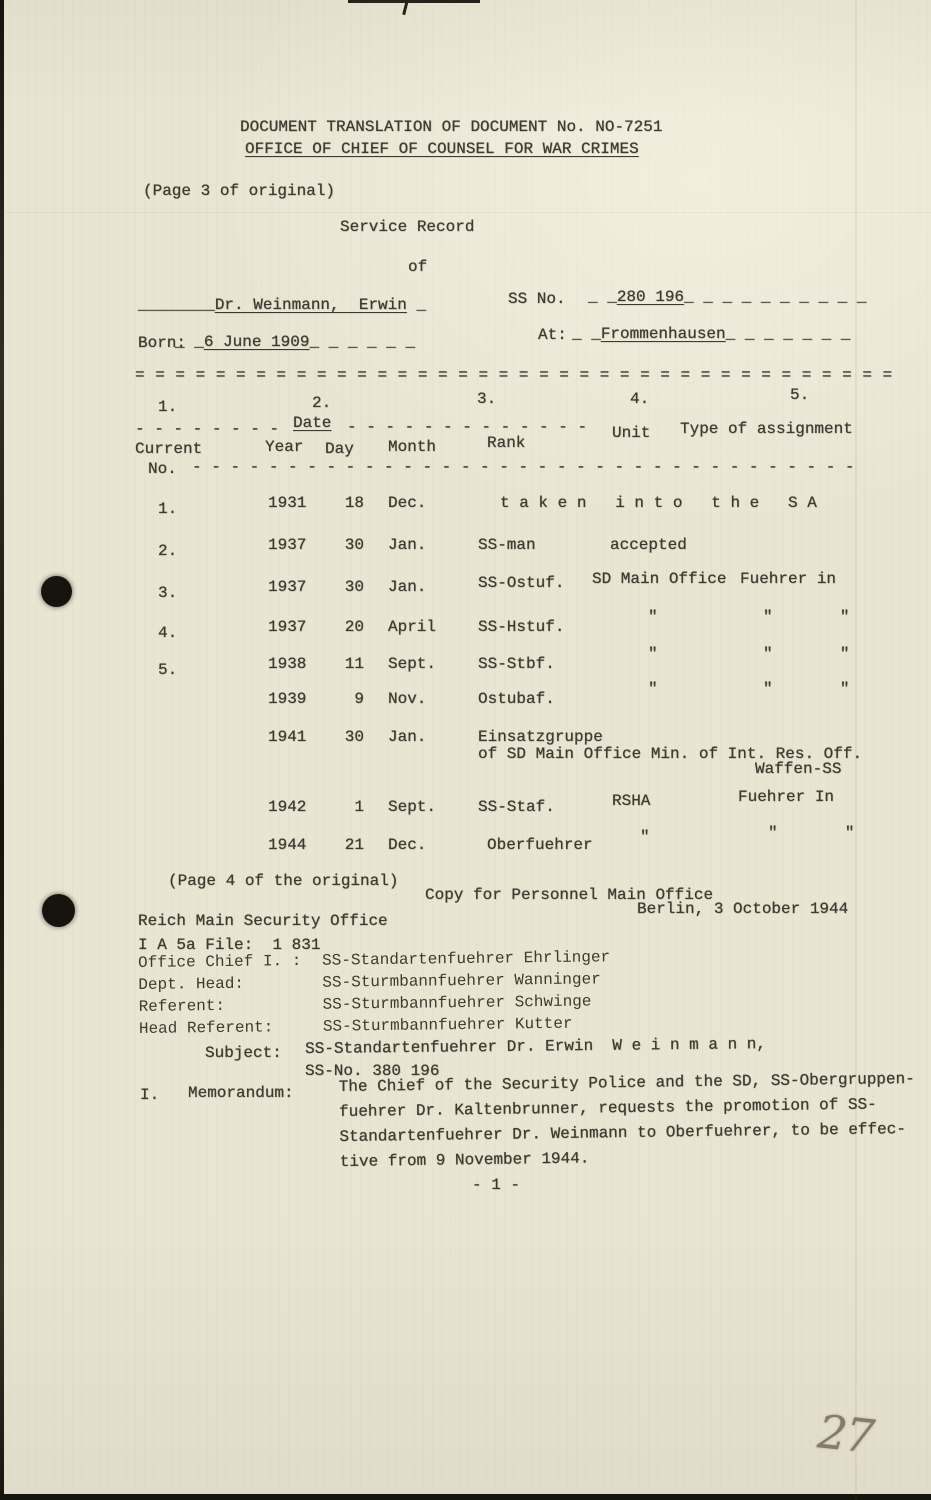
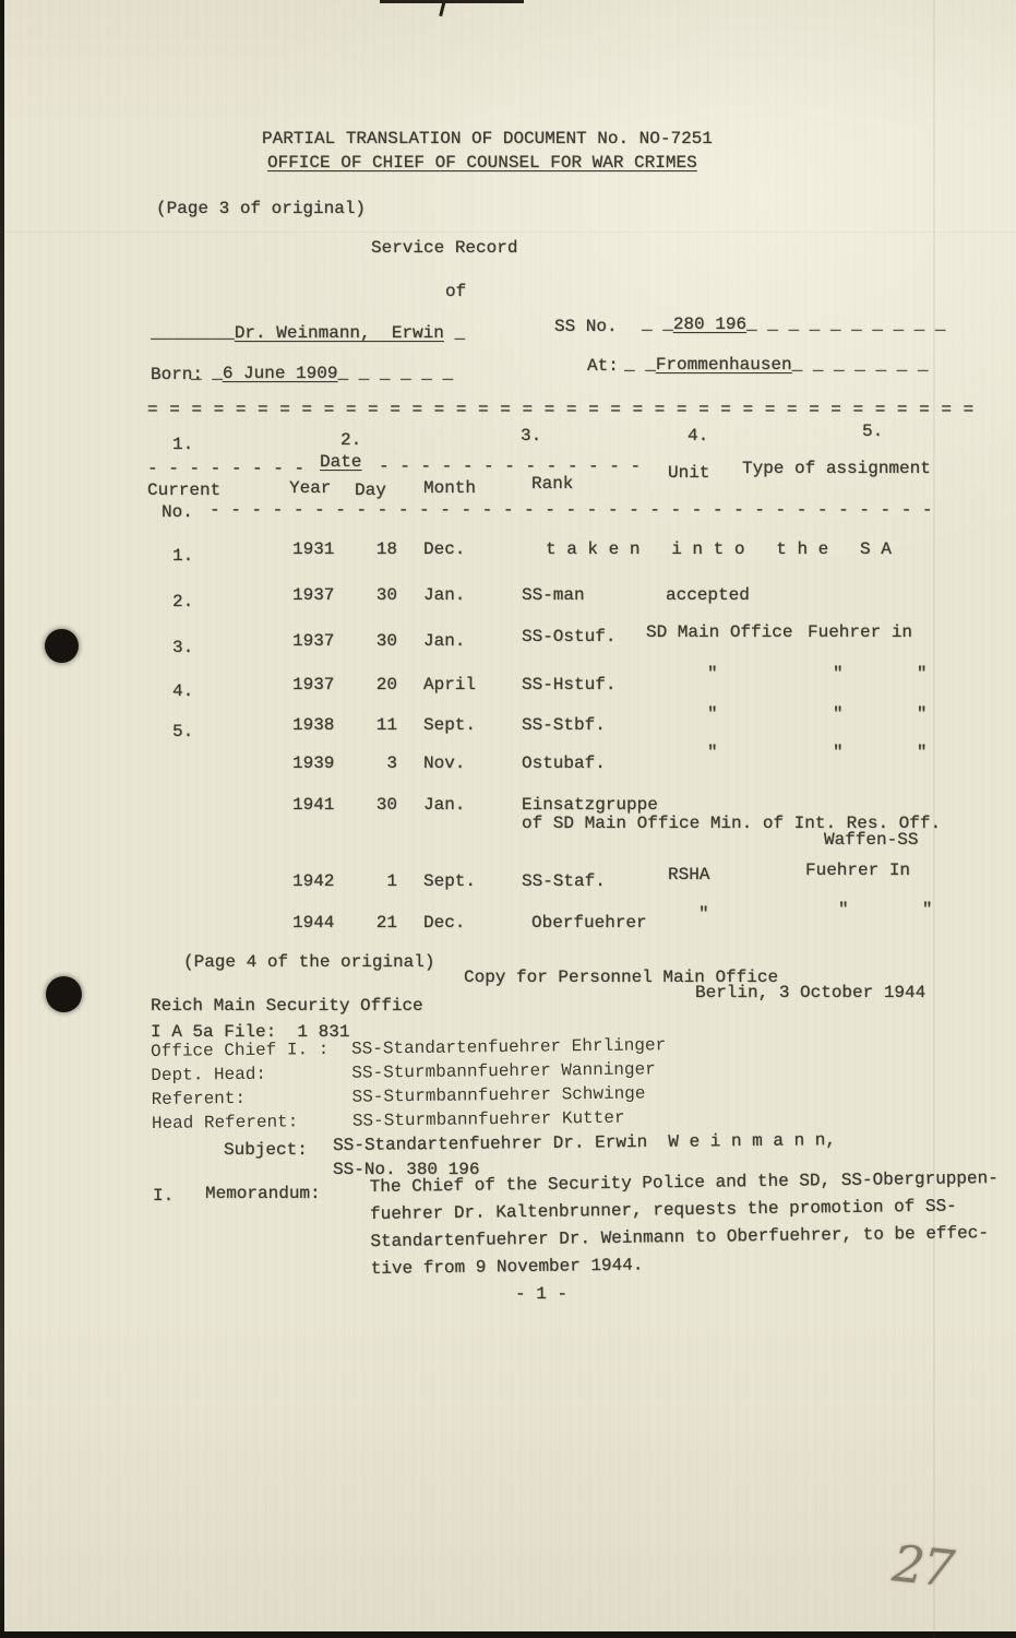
- DOCUMENT TRANSLATION OF DOCUMENT No. NO-7251
+ PARTIAL TRANSLATION OF DOCUMENT No. NO-7251
  OFFICE OF CHIEF OF COUNSEL FOR WAR CRIMES
  (Page 3 of original)
  Service Record
  of
  ________Dr. Weinmann, Erwin _
  SS No.
  _ _280 196_ _ _ _ _ _ _ _ _ _
  Born:
  _ _6 June 1909_ _ _ _ _ _
  At:
  _ _Frommenhausen_ _ _ _ _ _ _
  = = = = = = = = = = = = = = = = = = = = = = = = = = = = = = = = = = = = = =
  1.
  2.
  3.
  4.
  5.
  - - - - - - - -
  Date
  - - - - - - - - - - - - -
  Unit
  Type of assignment
  Current
  Year
  Day
  Month
  Rank
  No.
  - - - - - - - - - - - - - - - - - - - - - - - - - - - - - - - - - - -
  1.
  1931
  18
  Dec.
  t a k e n i n t o t h e S A
  2.
  1937
  30
  Jan.
  SS-man
  accepted
  3.
  1937
  30
  Jan.
  SS-Ostuf.
  SD Main Office
  Fuehrer in
  4.
  1937
  20
  April
  SS-Hstuf.
  "
  " "
  5.
  1938
  11
  Sept.
  SS-Stbf.
  "
  " "
  1939
- 9
+ 3
  Nov.
  Ostubaf.
  "
  " "
  1941
  30
  Jan.
  Einsatzgruppe
  of SD Main Office Min. of Int. Res. Off.
  Waffen-SS
  1942
  1
  Sept.
  SS-Staf.
  RSHA
  Fuehrer In
  1944
  21
  Dec.
  Oberfuehrer
  "
  " "
  (Page 4 of the original)
  Copy for Personnel Main Office
  Berlin, 3 October 1944
  Reich Main Security Office
  I A 5a File: 1 831
  Office Chief I. :
  SS-Standartenfuehrer Ehrlinger
  Dept. Head:
  SS-Sturmbannfuehrer Wanninger
  Referent:
  SS-Sturmbannfuehrer Schwinge
  Head Referent:
  SS-Sturmbannfuehrer Kutter
  Subject:
  SS-Standartenfuehrer Dr. Erwin W e i n m a n n,
  SS-No. 380 196
  I.
  Memorandum:
  The Chief of the Security Police and the SD, SS-Obergruppen-
  fuehrer Dr. Kaltenbrunner, requests the promotion of SS-
  Standartenfuehrer Dr. Weinmann to Oberfuehrer, to be effec-
  tive from 9 November 1944.
  - 1 -
